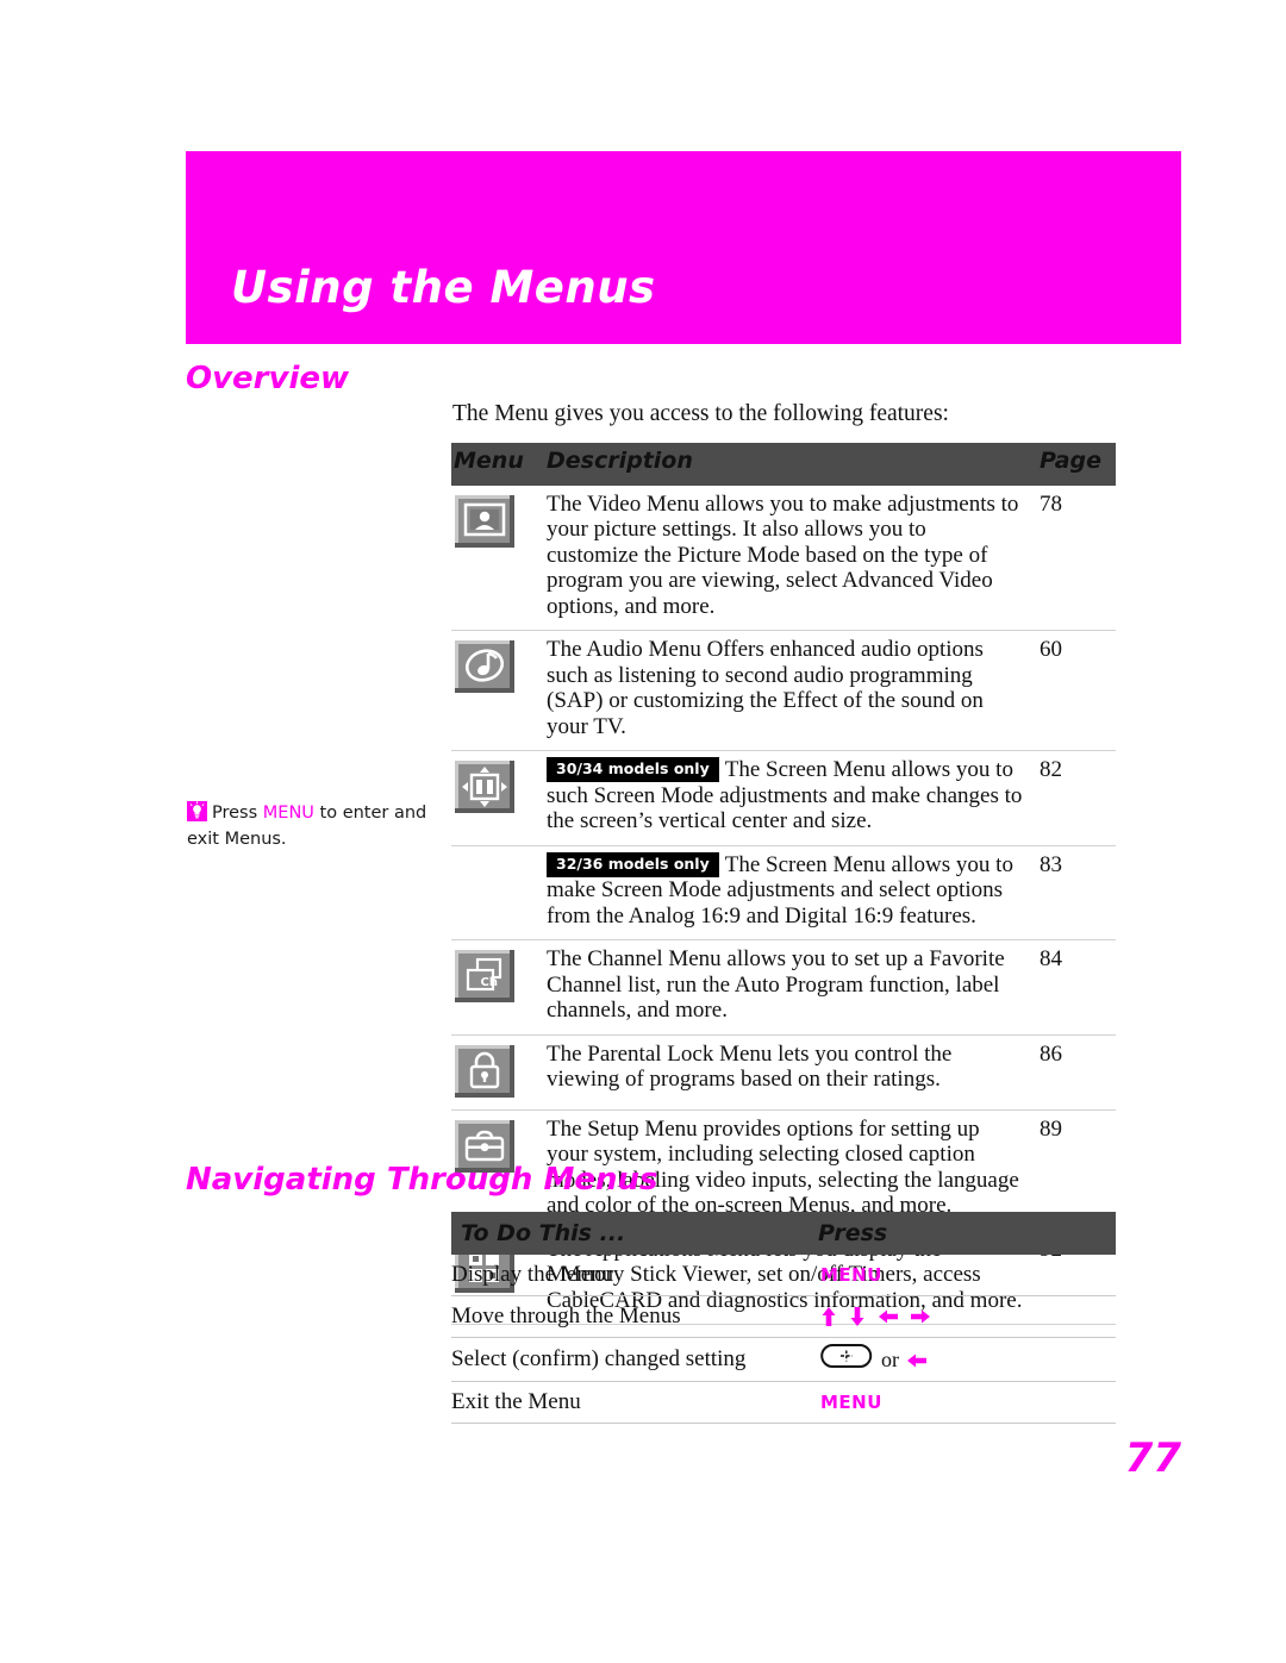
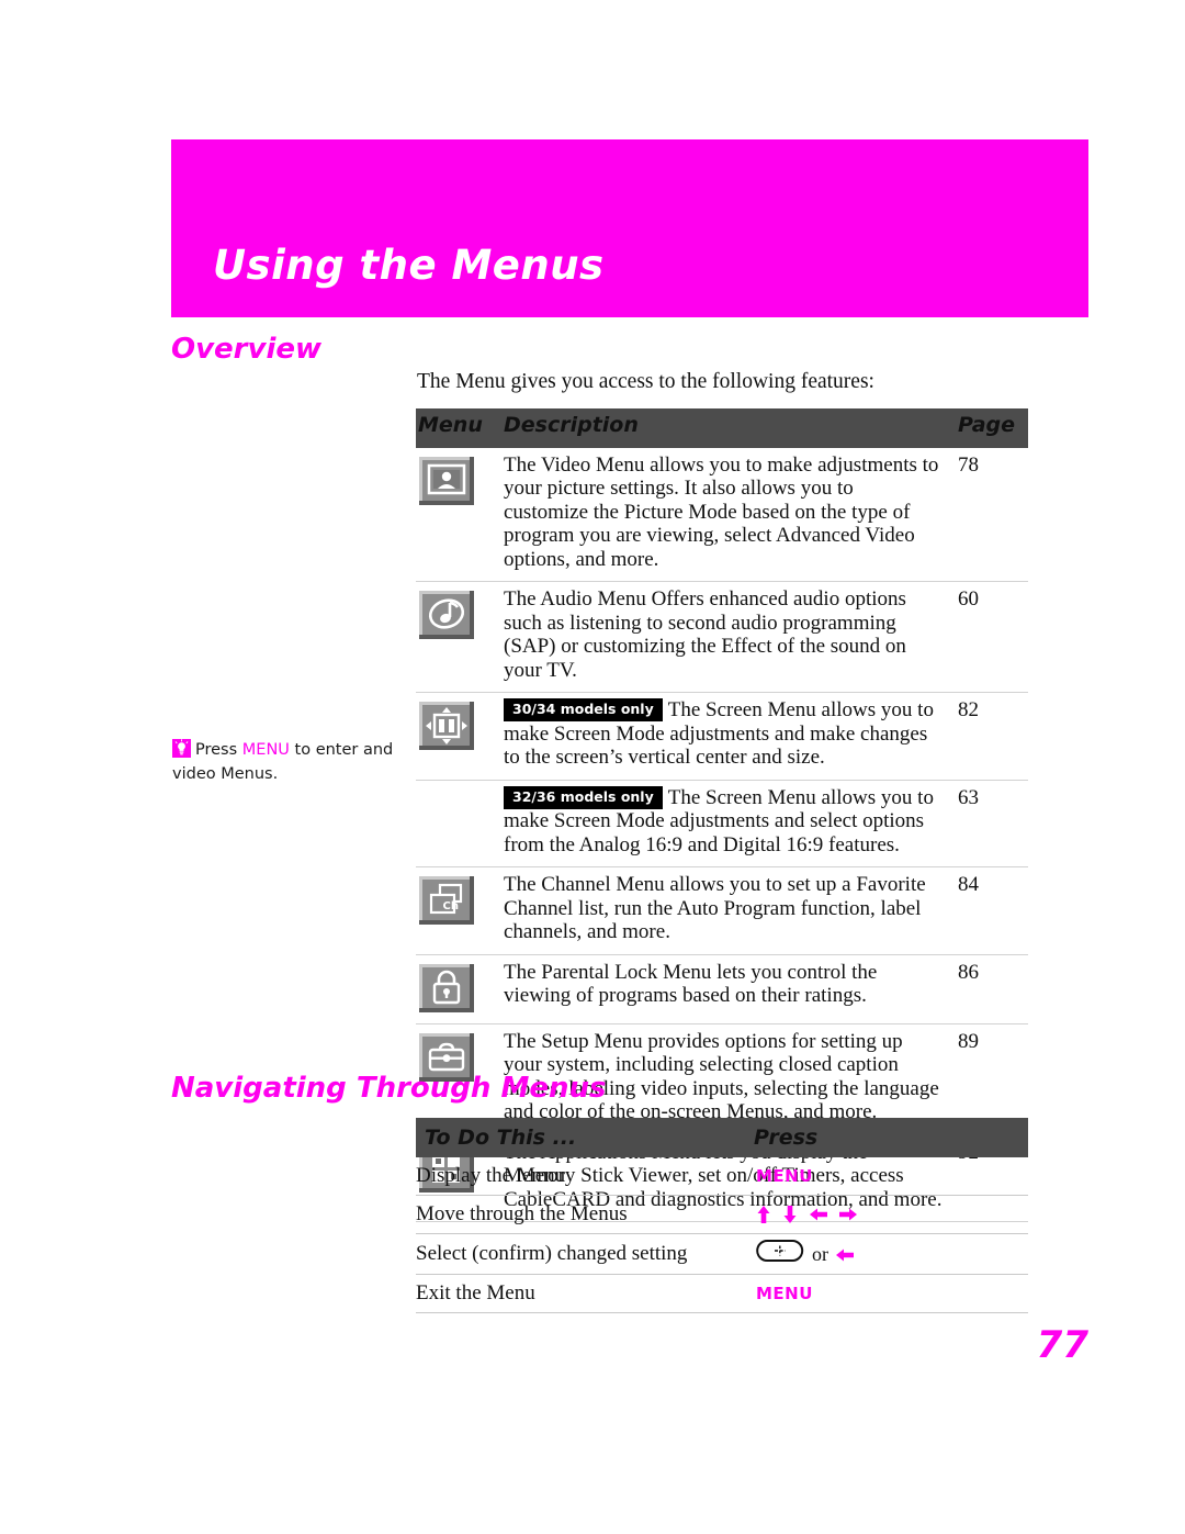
  Using the Menus
  Overview
  The Menu gives you access to the following features:
  Menu	Description	Page
  	The Video Menu allows you to make adjustments to your picture settings. It also allows you to customize the Picture Mode based on the type of program you are viewing, select Advanced Video options, and more.	78
  	The Audio Menu Offers enhanced audio options such as listening to second audio programming (SAP) or customizing the Effect of the sound on your TV.	60
- 	30/34 models only The Screen Menu allows you to such Screen Mode adjustments and make changes to the screen’s vertical center and size.	82
+ 	30/34 models only The Screen Menu allows you to make Screen Mode adjustments and make changes to the screen’s vertical center and size.	82
- 	32/36 models only The Screen Menu allows you to make Screen Mode adjustments and select options from the Analog 16:9 and Digital 16:9 features.	83
+ 	32/36 models only The Screen Menu allows you to make Screen Mode adjustments and select options from the Analog 16:9 and Digital 16:9 features.	63
  Ch	The Channel Menu allows you to set up a Favorite Channel list, run the Auto Program function, label channels, and more.	84
  	The Parental Lock Menu lets you control the viewing of programs based on their ratings.	86
  	The Setup Menu provides options for setting up your system, including selecting closed caption modes, labeling video inputs, selecting the language and color of the on-screen Menus, and more.	89
- Press MENU to enter and exit Menus.
+ Press MENU to enter and video Menus.
  Navigating Through Menus
  To Do This ...	Press
  Display the Menu	MENU
  Move through the Menus
  Select (confirm) changed setting	or
  Exit the Menu	MENU
  77
